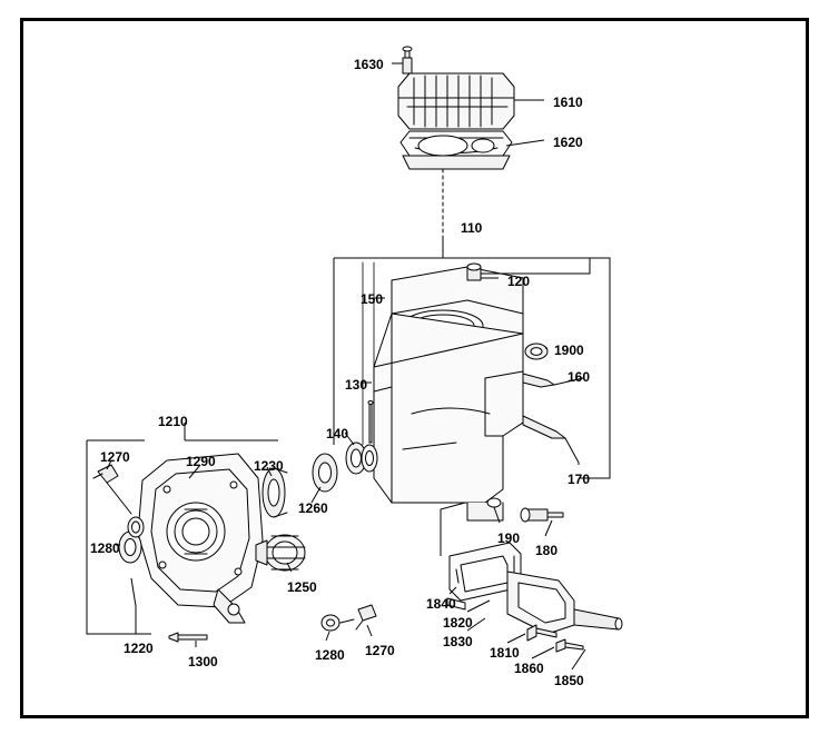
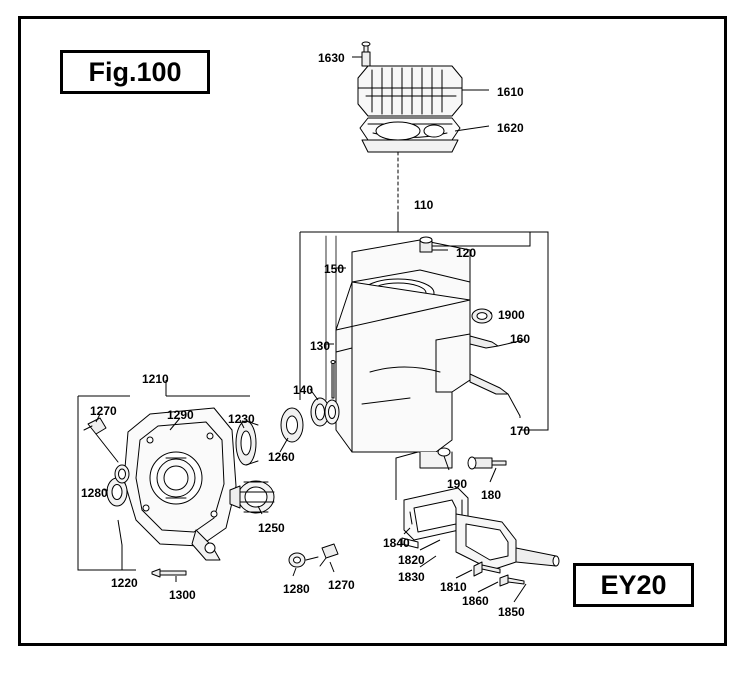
+ Fig.100
+ EY20
  1630
  1610
  1620
  110
  120
  150
  1900
  130
  160
  140
  170
  1210
  1270
  1290
  1230
  1260
  1280
  190
  180
  1250
  1840
  1820
  1830
  1810
  1860
  1850
  1220
  1300
  1280
  1270
